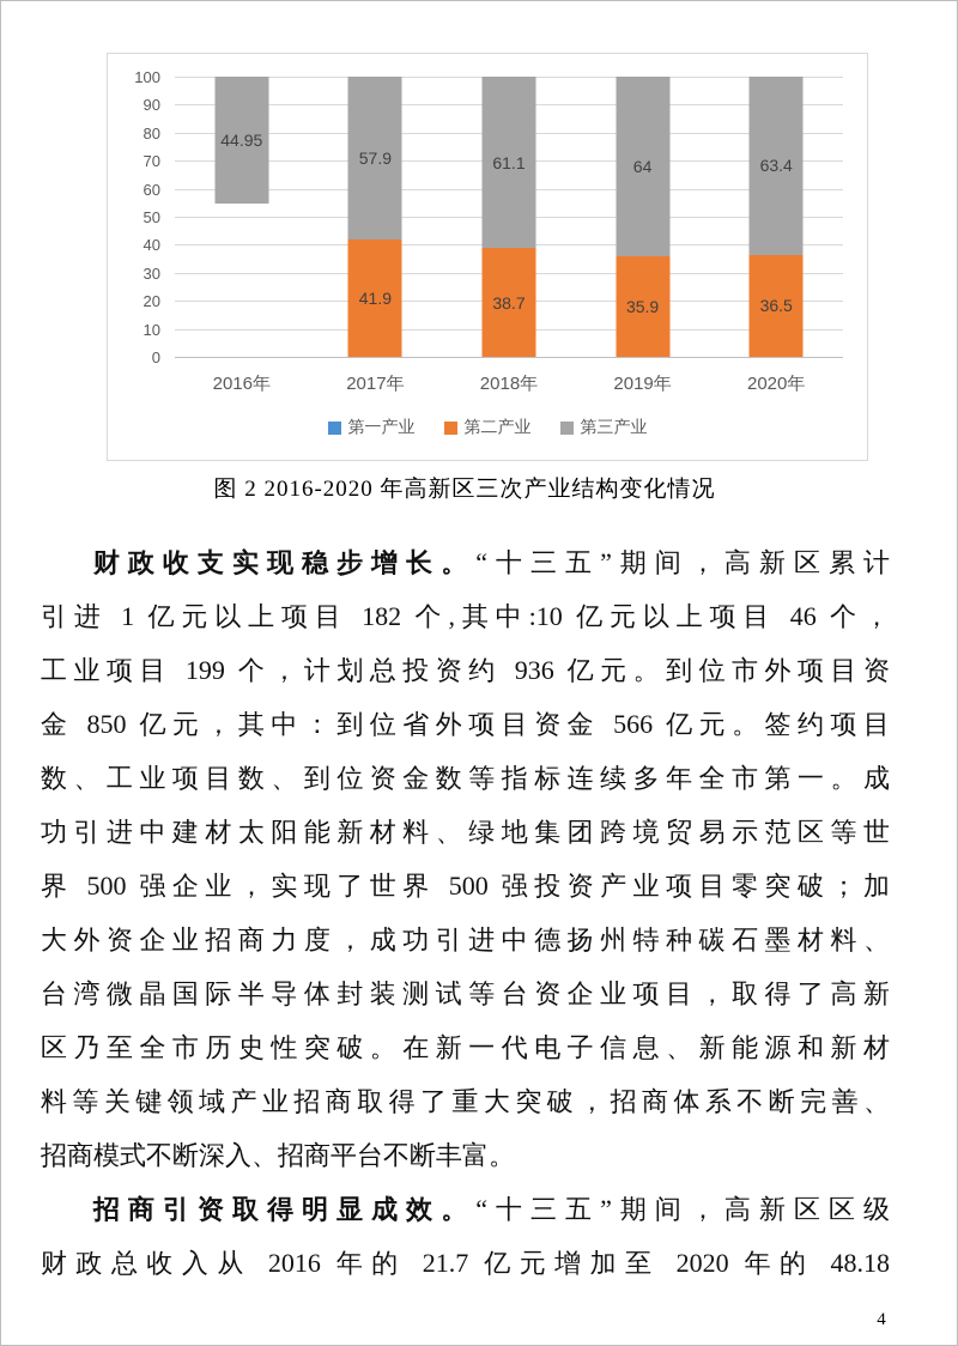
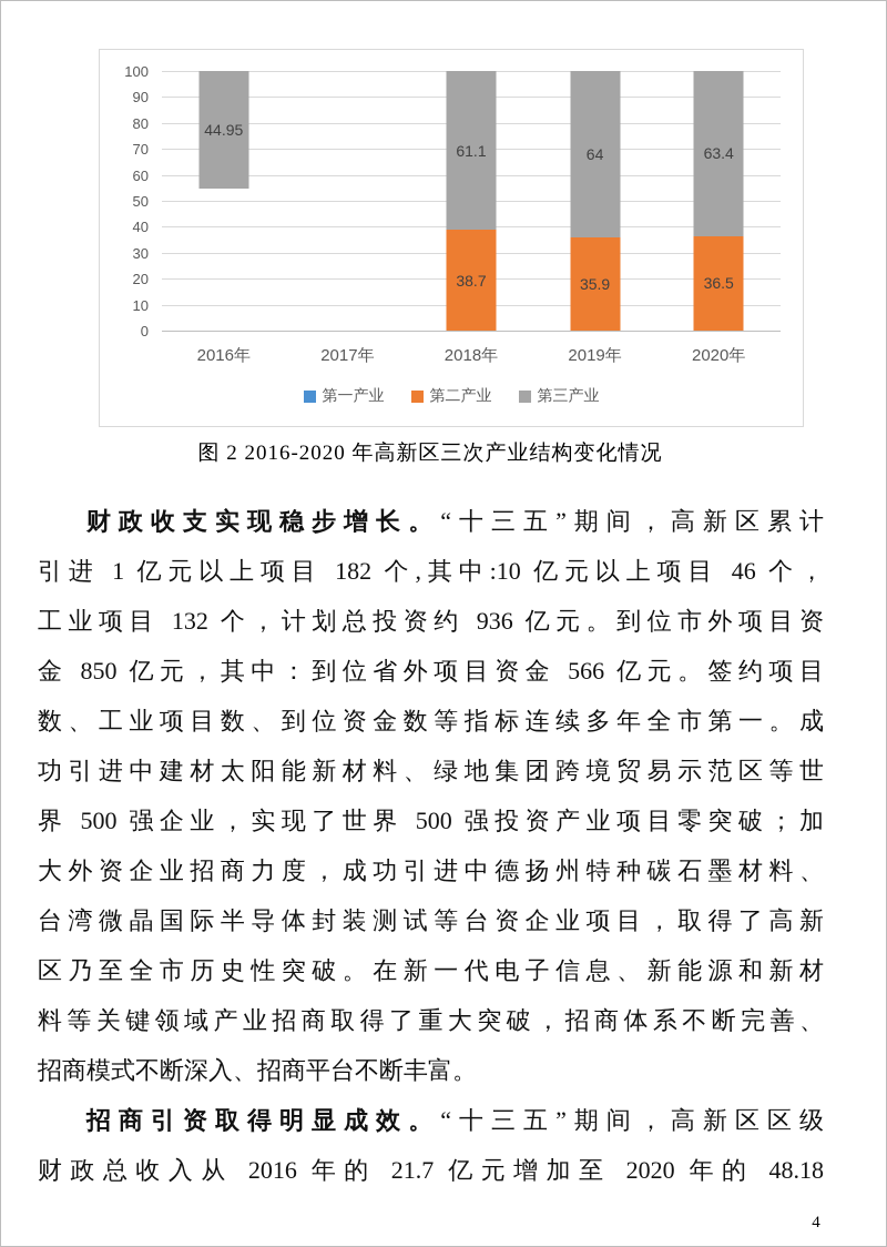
  44.95
- 41.9
- 57.9
  38.7
  61.1
  35.9
  64
  36.5
  63.4
  0
  10
  20
  30
  40
  50
  60
  70
  80
  90
  100
  2016年
  2017年
  2018年
  2019年
  2020年
  第一产业
  第二产业
  第三产业
  图 2 2016-2020 年高新区三次产业结构变化情况
  财政收支实现稳步增长。“十三五”期间，高新区累计
  引进 1 亿元以上项目 182 个,其中:10 亿元以上项目 46 个，
- 工业项目 199 个，计划总投资约 936 亿元。到位市外项目资
+ 工业项目 132 个，计划总投资约 936 亿元。到位市外项目资
  金 850 亿元，其中：到位省外项目资金 566 亿元。签约项目
  数、工业项目数、到位资金数等指标连续多年全市第一。成
  功引进中建材太阳能新材料、绿地集团跨境贸易示范区等世
  界 500 强企业，实现了世界 500 强投资产业项目零突破；加
  大外资企业招商力度，成功引进中德扬州特种碳石墨材料、
  台湾微晶国际半导体封装测试等台资企业项目，取得了高新
  区乃至全市历史性突破。在新一代电子信息、新能源和新材
  料等关键领域产业招商取得了重大突破，招商体系不断完善、
  招商模式不断深入、招商平台不断丰富。
  招商引资取得明显成效。“十三五”期间，高新区区级
  财政总收入从 2016 年的 21.7 亿元增加至 2020 年的 48.18
  4
